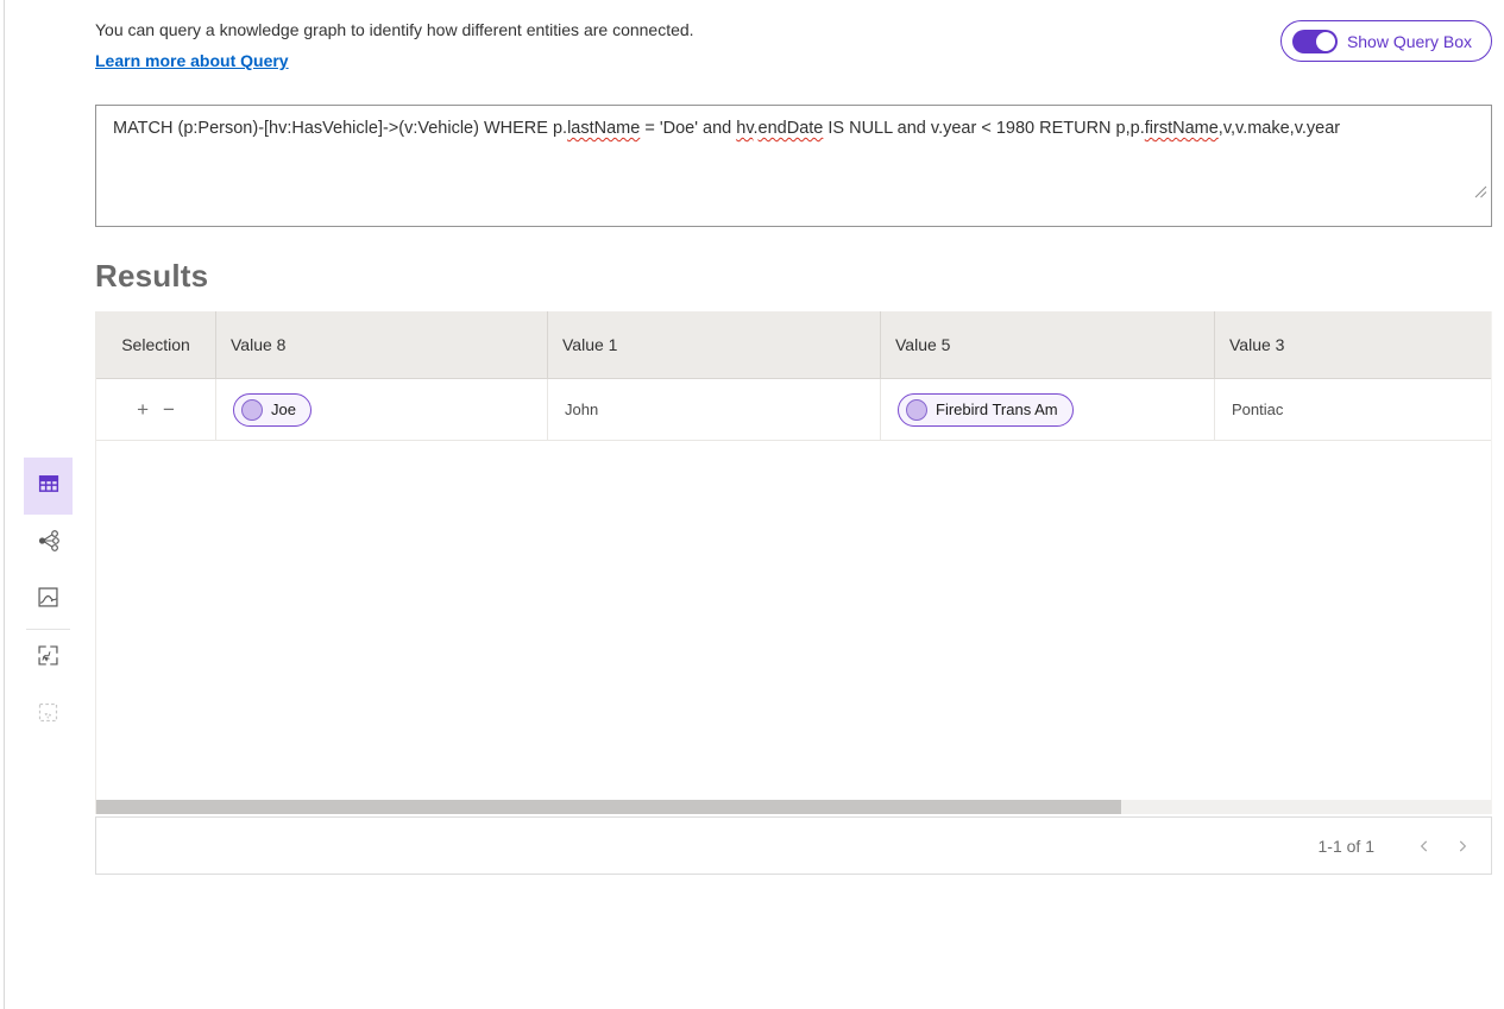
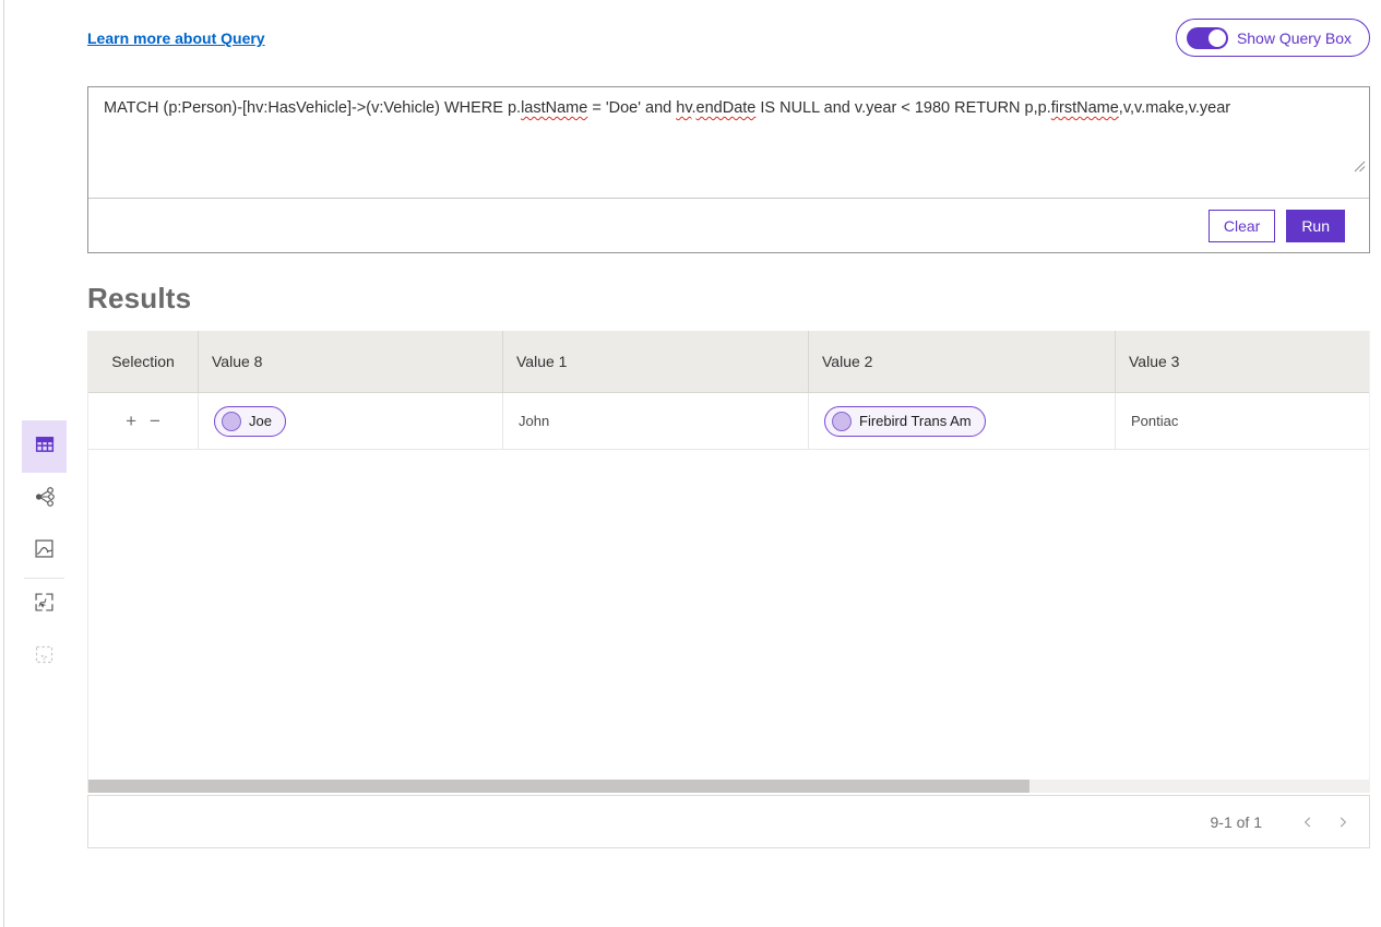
- You can query a knowledge graph to identify how different entities are connected.
  Learn more about Query
  Show Query Box
  MATCH (p:Person)-[hv:HasVehicle]->(v:Vehicle) WHERE p.lastName = 'Doe' and hv.endDate IS NULL and v.year < 1980 RETURN p,p.firstName,v,v.make,v.year
+ Clear
+ Run
  Results
  Selection
  Value 8
  Value 1
- Value 5
+ Value 2
  Value 3
  +
  −
  Joe
  John
  Firebird Trans Am
  Pontiac
- 1-1 of 1
+ 9-1 of 1
